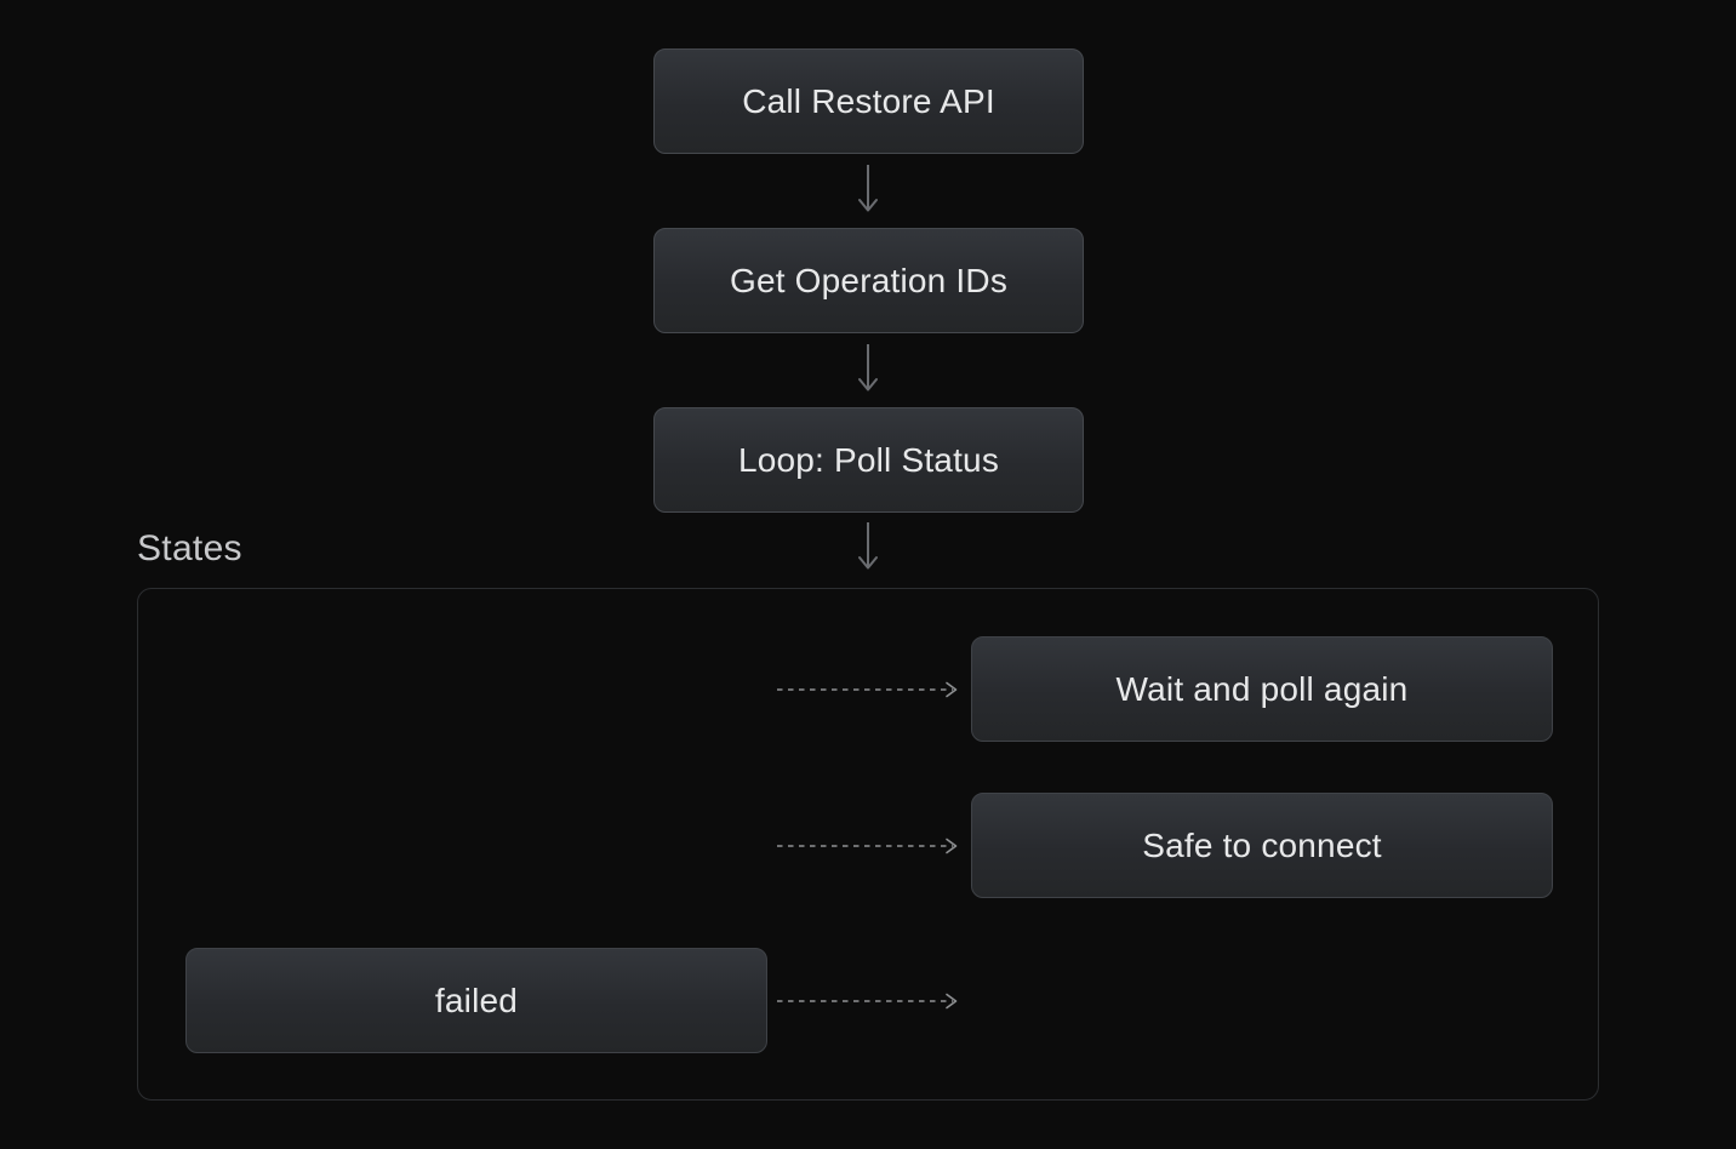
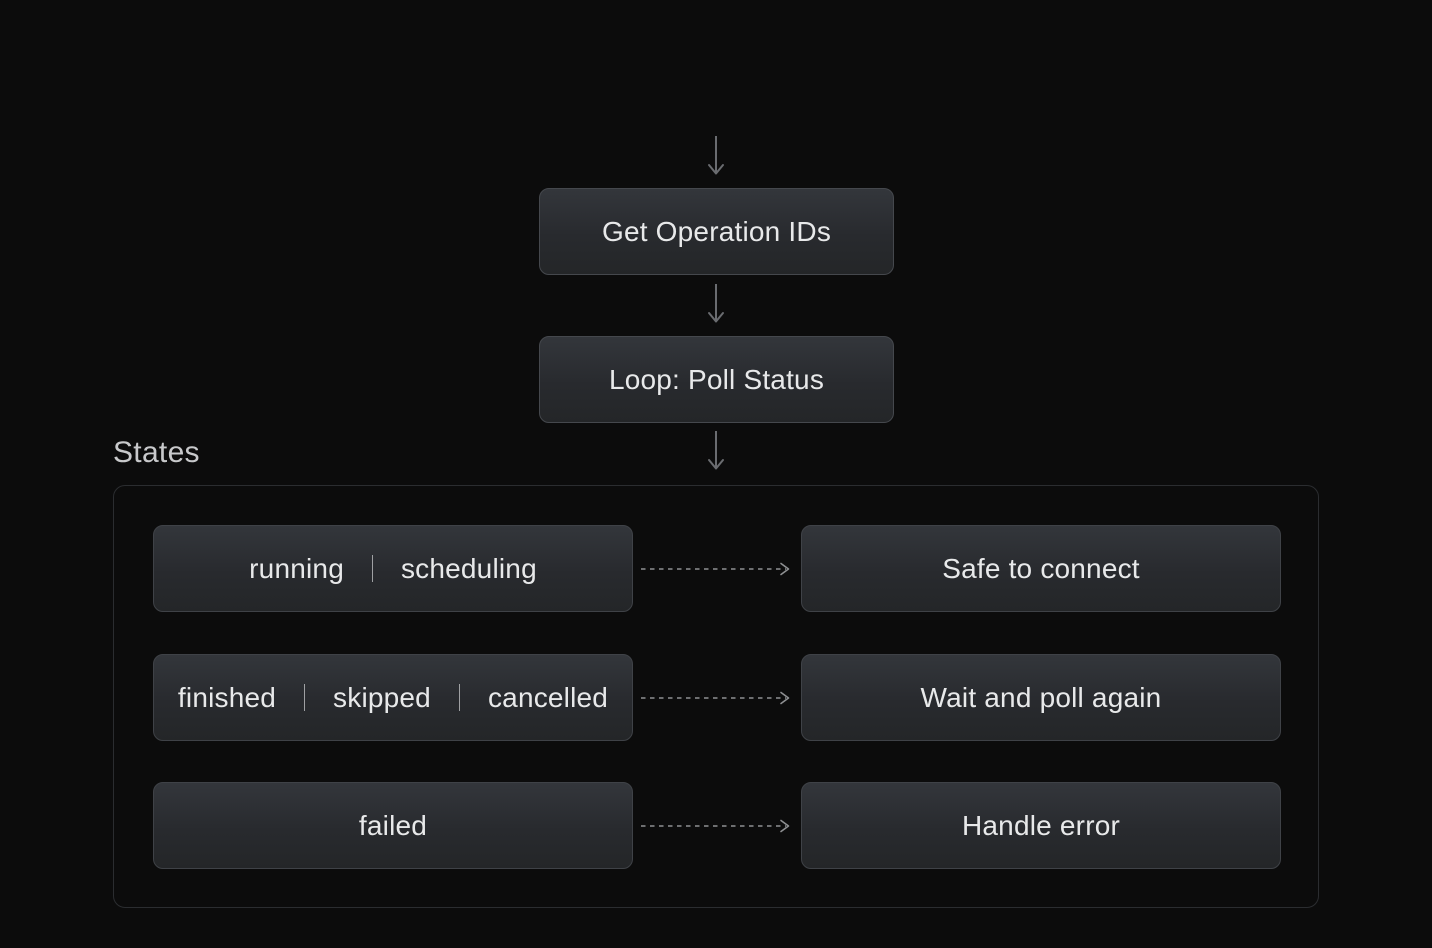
- Call Restore API
  Get Operation IDs
  Loop: Poll Status
  States
+ running
+ scheduling
- Wait and poll again
+ Safe to connect
+ finished
+ skipped
+ cancelled
- Safe to connect
+ Wait and poll again
  failed
+ Handle error
